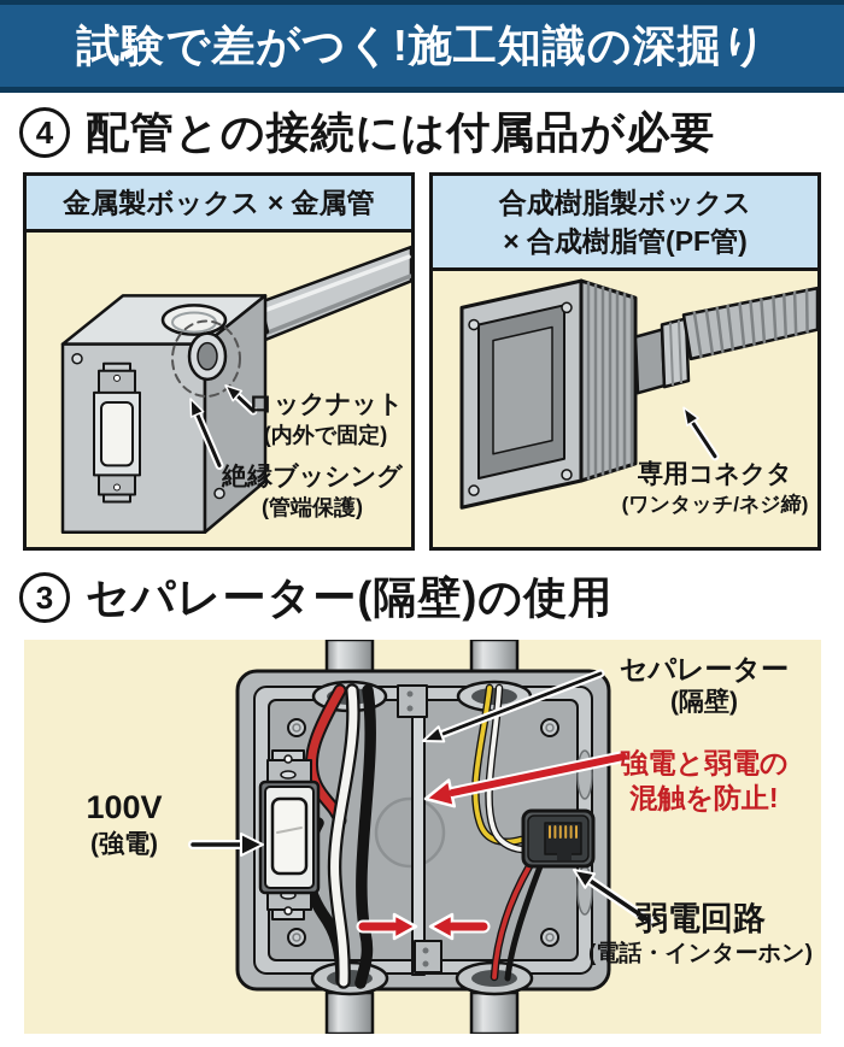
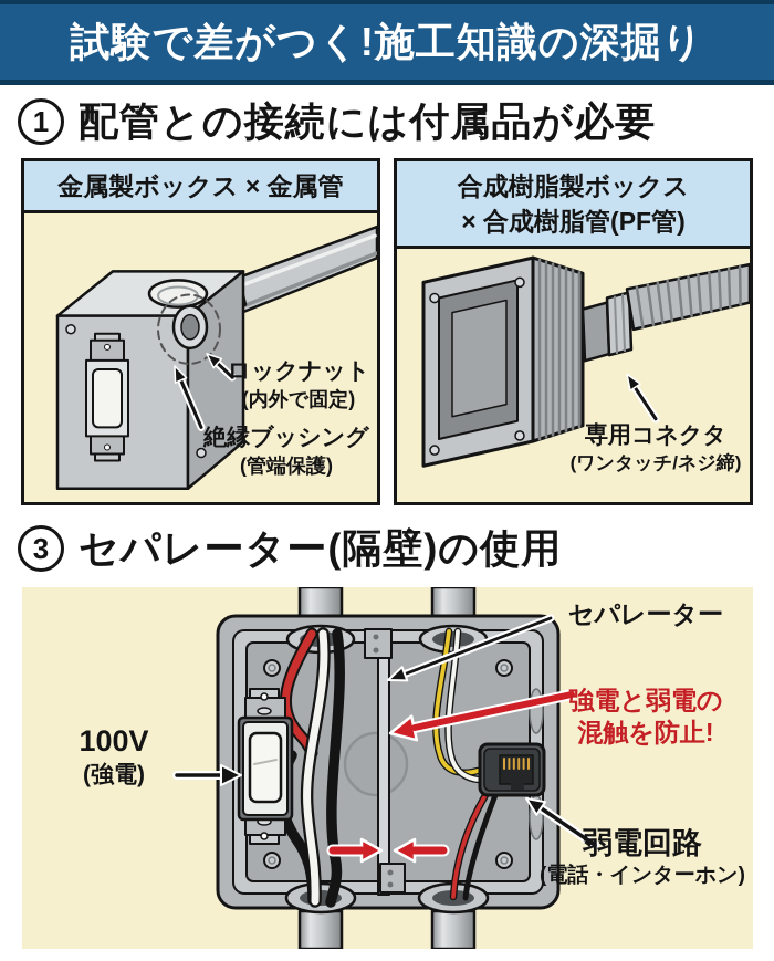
  試験で差がつく!施工知識の深掘り
- 4
+ 1
  配管との接続には付属品が必要
  金属製ボックス × 金属管
  ロックナット
  (内外で固定)
  絶縁ブッシング
  (管端保護)
  合成樹脂製ボックス
  × 合成樹脂管(PF管)
  専用コネクタ
  (ワンタッチ/ネジ締)
  3
  セパレーター(隔壁)の使用
  セパレーター
- (隔壁)
  強電と弱電の
  混触を防止!
  100V
  (強電)
  弱電回路
  (電話・インターホン)
